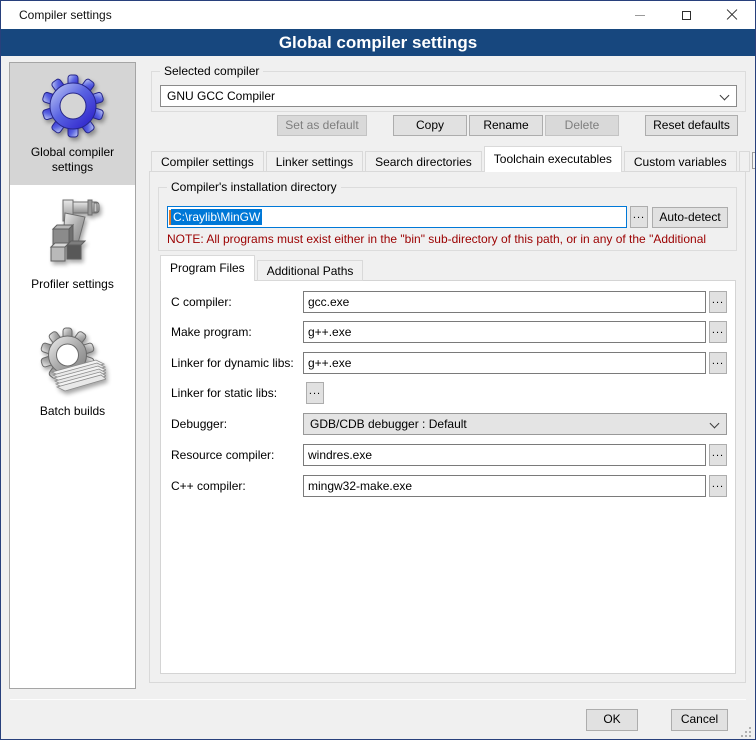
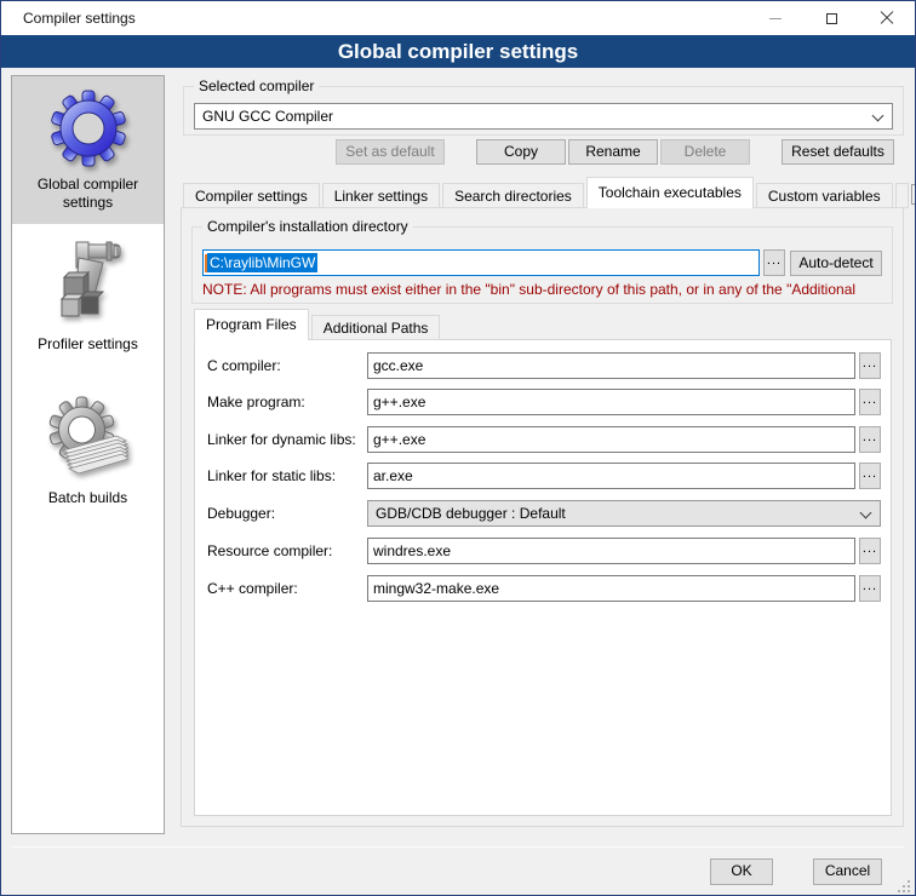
  Compiler settings
  Global compiler settings
  Global compiler settings
  Profiler settings
  Batch builds
  Selected compiler
  GNU GCC Compiler
  Set as default
  Copy
  Rename
  Delete
  Reset defaults
  Compiler settings
  Linker settings
  Search directories
  Toolchain executables
  Custom variables
  Compiler's installation directory
  C:\raylib\MinGW
  ...
  Auto-detect
  NOTE: All programs must exist either in the "bin" sub-directory of this path, or in any of the "Additional
  Program Files
  Additional Paths
  C compiler:
  gcc.exe
  ...
  Make program:
  g++.exe
  ...
  Linker for dynamic libs:
  g++.exe
  ...
  Linker for static libs:
+ ar.exe
  ...
  Debugger:
  GDB/CDB debugger : Default
  Resource compiler:
  windres.exe
  ...
  C++ compiler:
  mingw32-make.exe
  ...
  OK
  Cancel
